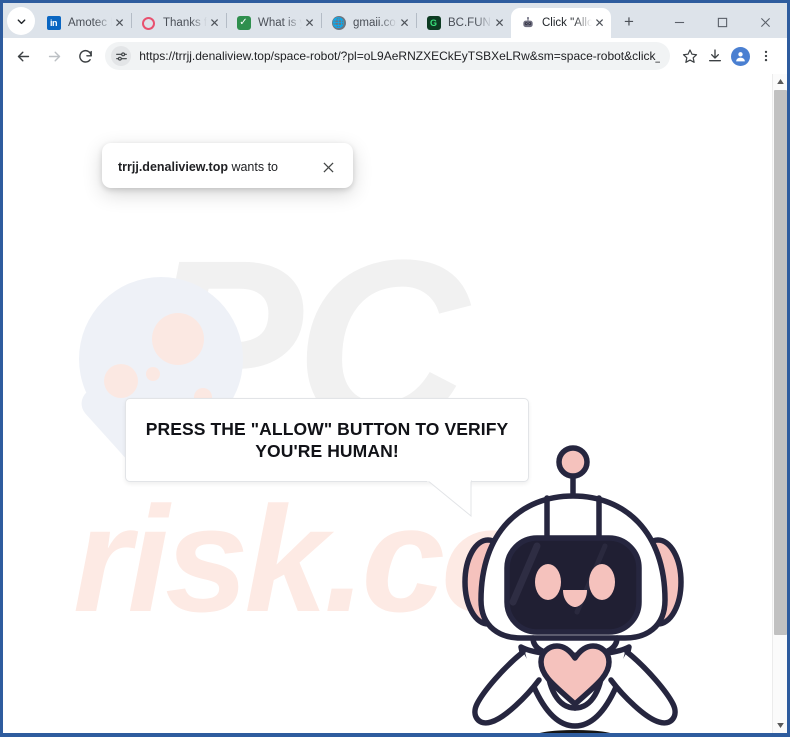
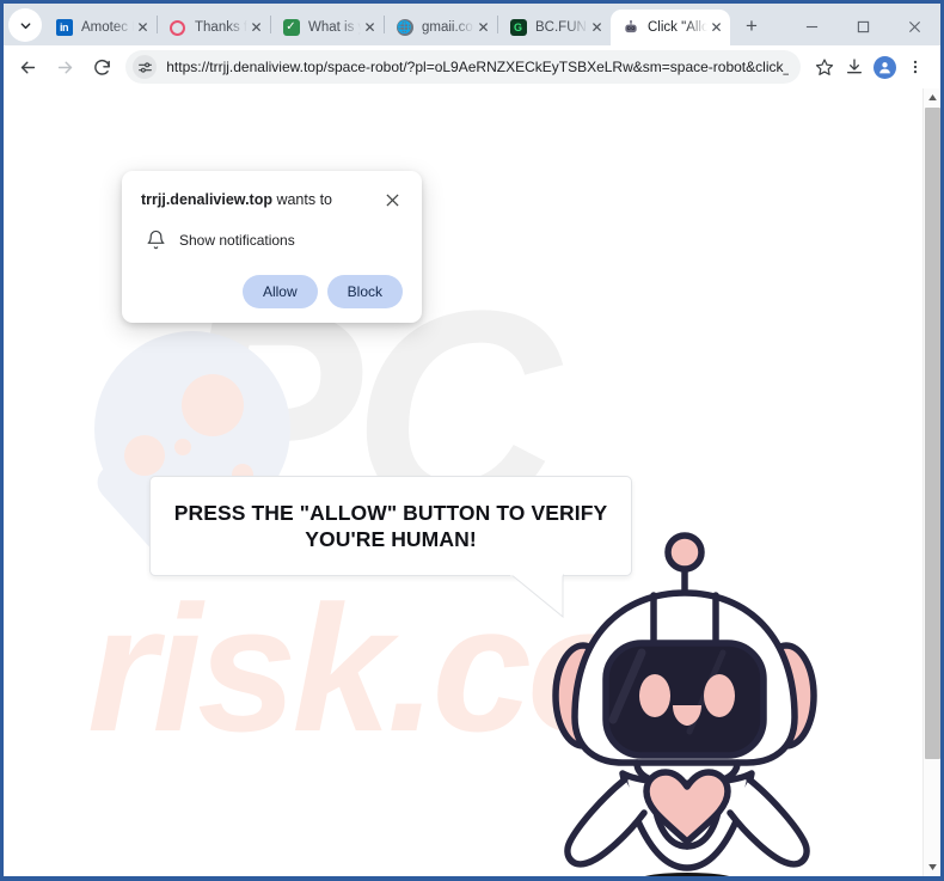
  in
  Amotec I
  ✕
  Thanks f
  ✕
  ✓
  What is
  ✕
  🌐
  gmaii.co
  ✕
  G
  BC.FUN
  ✕
  Click "Allo
  ✕
  +
  https://trrjj.denaliview.top/space-robot/?pl=oL9AeRNZXECkEyTSBXeLRw&sm=space-robot&click_
  risk.c
  PRESS THE "ALLOW" BUTTON TO VERIFY YOU'RE HUMAN!
  trrjj.denaliview.top wants to
+ Show notifications
+ Allow
+ Block
